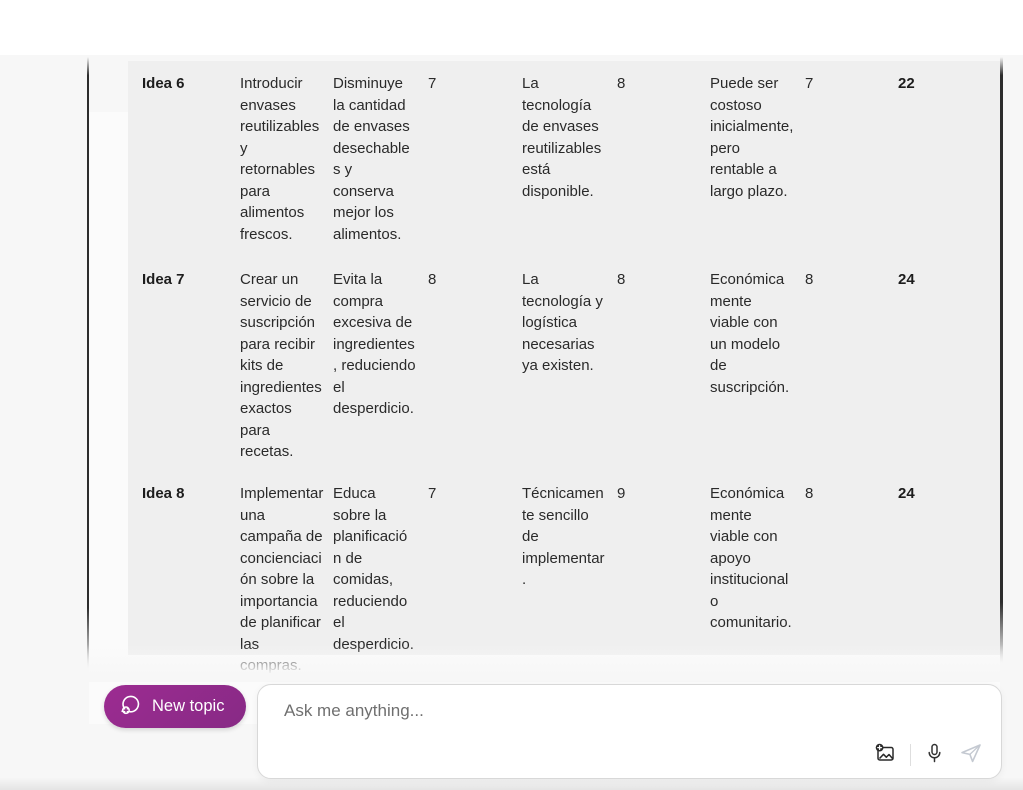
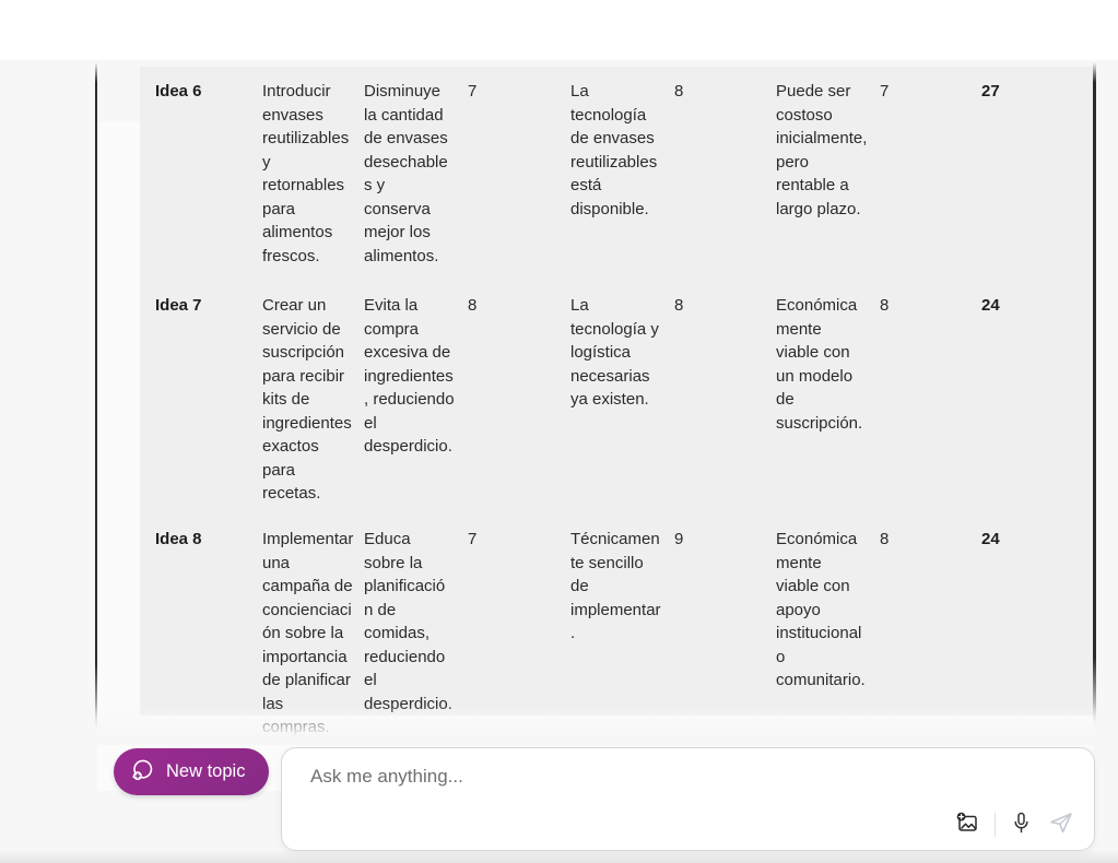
  Idea 6
  Introducir
  envases
  reutilizables
  y
  retornables
  para
  alimentos
  frescos.
  Disminuye
  la cantidad
  de envases
  desechable
  s y
  conserva
  mejor los
  alimentos.
  7
  La
  tecnología
  de envases
  reutilizables
  está
  disponible.
  8
  Puede ser
  costoso
  inicialmente,
  pero
  rentable a
  largo plazo.
  7
- 22
+ 27
  Idea 7
  Crear un
  servicio de
  suscripción
  para recibir
  kits de
  ingredientes
  exactos
  para
  recetas.
  Evita la
  compra
  excesiva de
  ingredientes
  , reduciendo
  el
  desperdicio.
  8
  La
  tecnología y
  logística
  necesarias
  ya existen.
  8
  Económica
  mente
  viable con
  un modelo
  de
  suscripción.
  8
  24
  Idea 8
  Implementar
  una
  campaña de
  concienciaci
  ón sobre la
  importancia
  de planificar
  las
  Educa
  sobre la
  planificació
  n de
  comidas,
  reduciendo
  el
  desperdicio.
  7
  Técnicamen
  te sencillo
  de
  implementar
  .
  9
  Económica
  mente
  viable con
  apoyo
  institucional
  o
  comunitario.
  8
  24
  New topic
  Ask me anything...
